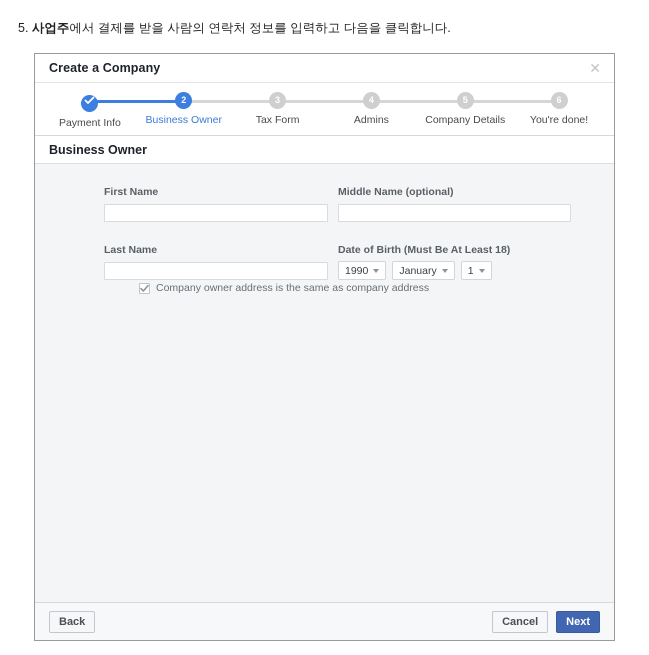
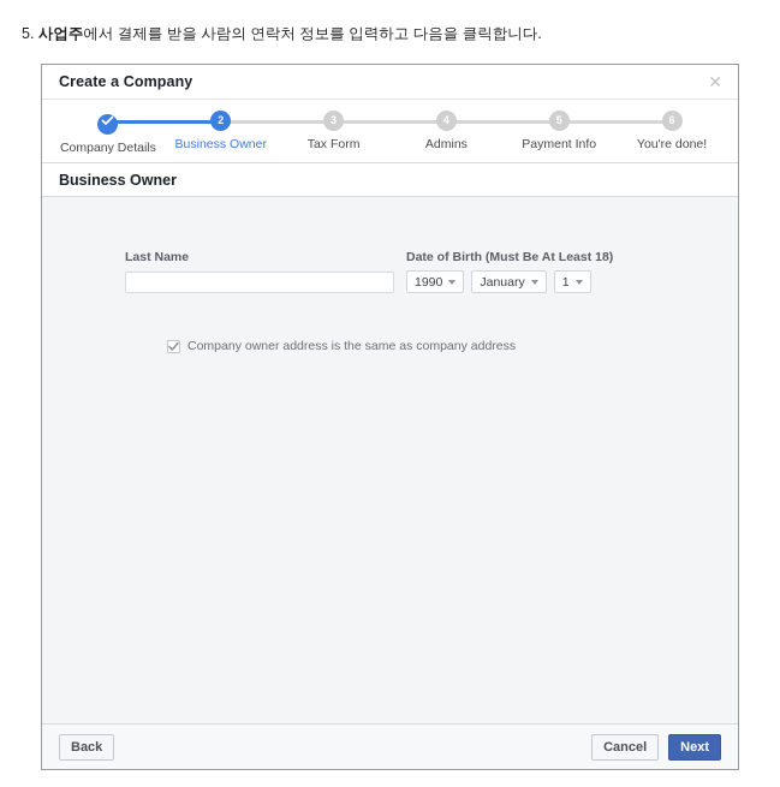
  5. 사업주에서 결제를 받을 사람의 연락처 정보를 입력하고 다음을 클릭합니다.
  Create a Company
  ✕
- Payment Info
+ Company Details
  2
  Business Owner
  3
  Tax Form
  4
  Admins
  5
- Company Details
+ Payment Info
  6
  You're done!
  Business Owner
- First Name
- Middle Name (optional)
  Last Name
  Date of Birth (Must Be At Least 18)
  1990
  January
  1
  Company owner address is the same as company address
  Back
  Cancel
  Next
